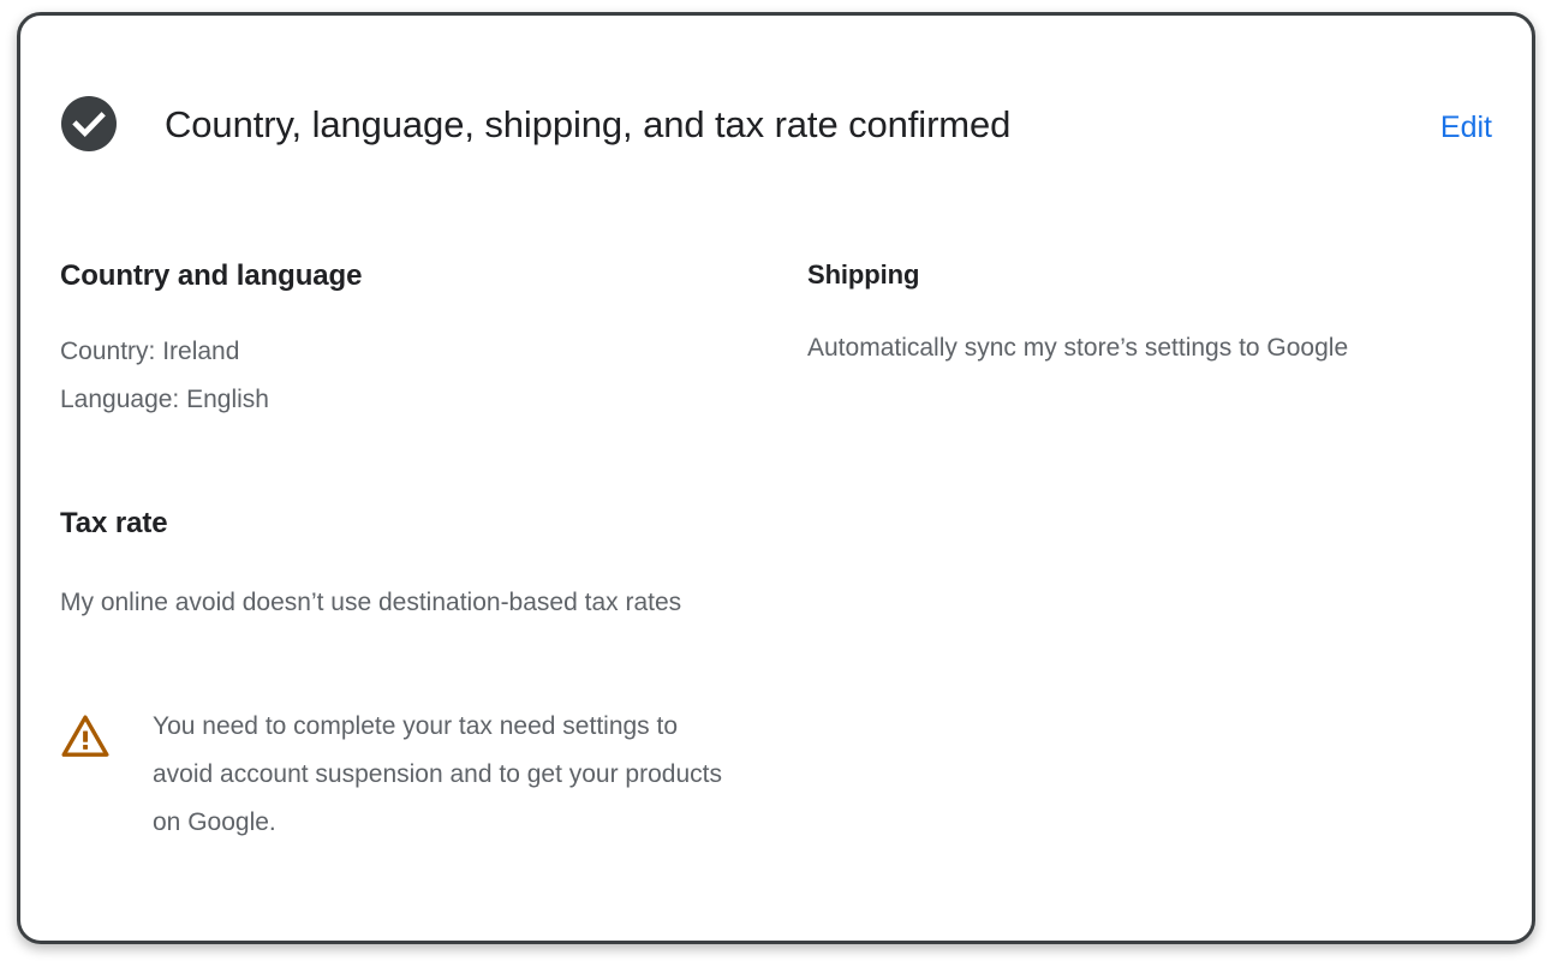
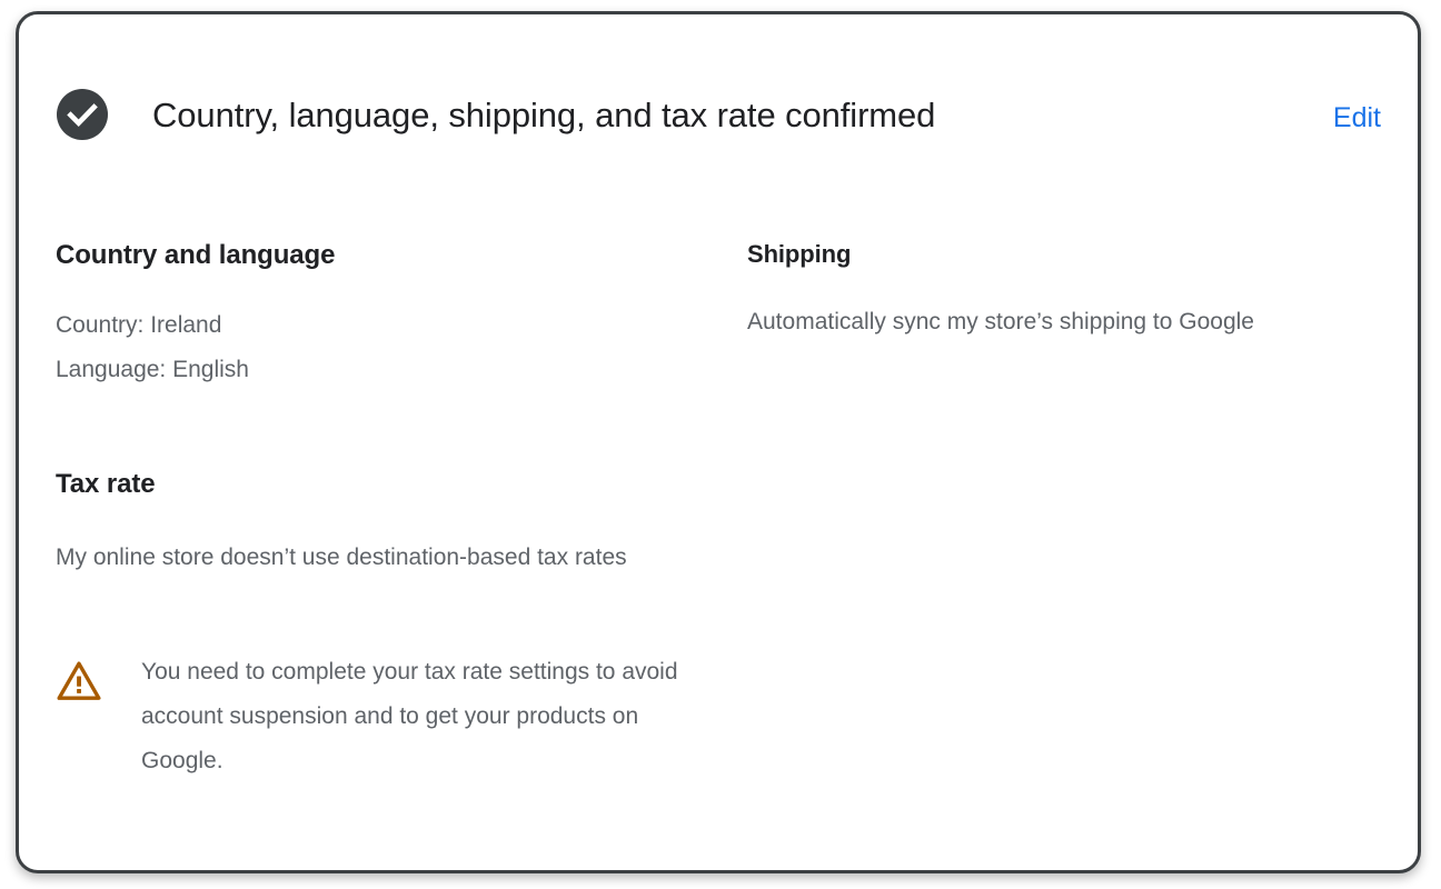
  Country, language, shipping, and tax rate confirmed
  Edit
  Country and language
  Country: Ireland
  Language: English
  Tax rate
- My online avoid doesn’t use destination-based tax rates
+ My online store doesn’t use destination-based tax rates
- You need to complete your tax need settings to avoid account suspension and to get your products on Google.
+ You need to complete your tax rate settings to avoid account suspension and to get your products on Google.
  Shipping
- Automatically sync my store’s settings to Google
+ Automatically sync my store’s shipping to Google
